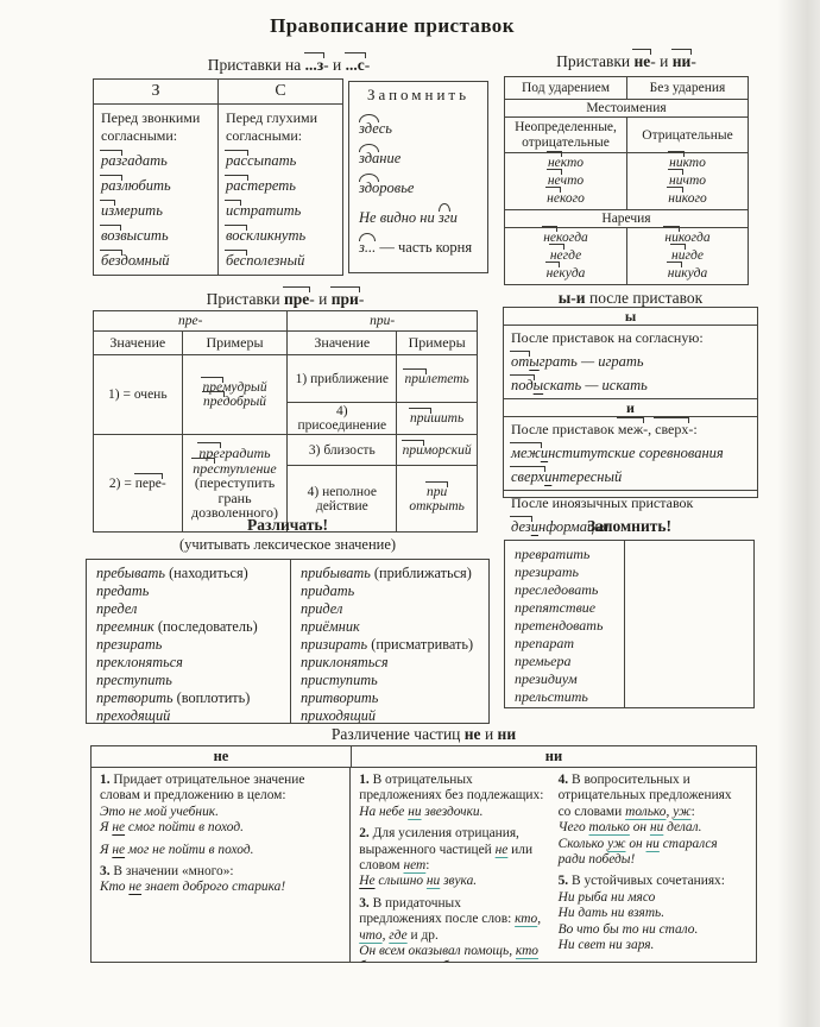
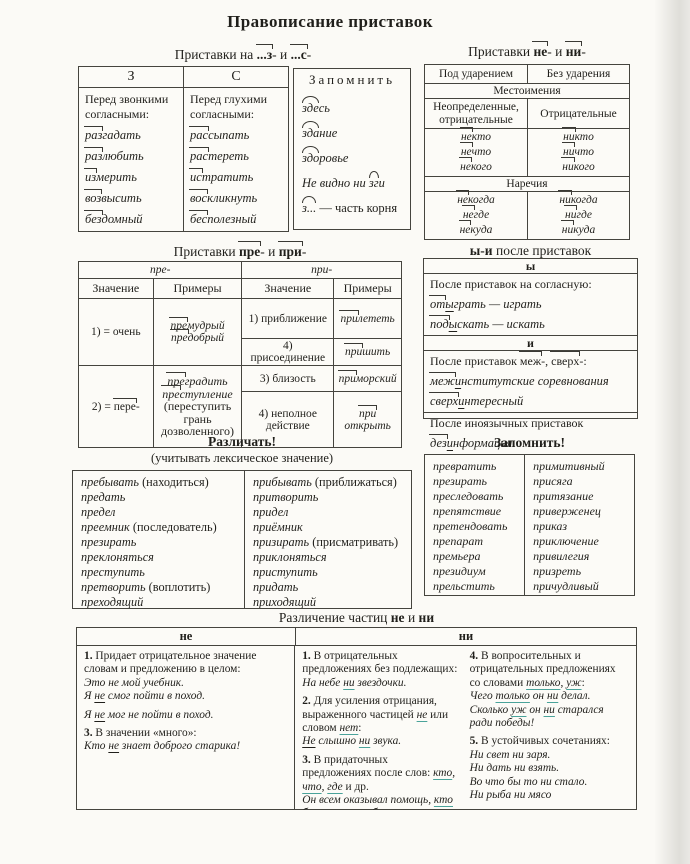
  Правописание приставок
  Приставки на ...з- и ...с-
  З
  С
  Перед звонкими согласными:
  разгадать
  разлюбить
  измерить
  возвысить
  бездомный
  Перед глухими согласными:
  рассыпать
  растереть
  истратить
  воскликнуть
  бесполезный
  Запомнить
  здесь
  здание
  здоровье
  Не видно ни зги
  з... — часть корня
  Приставки не- и ни-
  Под ударением	Без ударения
  Местоимения
  Неопределенные, отрицательные	Отрицательные
  нектонечтонекого	никтоничтоникого
  Наречия
  некогданегденекуда	никогданигденикуда
  Приставки пре- и при-
  пре-	при-
  Значение	Примеры	Значение	Примеры
  1) = очень	премудрыйпредобрый	1) приближение	прилететь
  4) присоединение	пришить
  2) = пере-	преградитьпреступление (переступить грань дозволенного)	3) близость	приморский
  4) неполное действие	приоткрыть
  ы-и после приставок
  ы
  После приставок на согласную:
  отыграть — играть
  подыскать — искать
  и
  После приставок меж-, сверх-:
  межинститутские соревнования
  сверхинтересный
  После иноязычных приставок
  дезинформация
  Различать!
  (учитывать лексическое значение)
  пребывать (находиться)
  предать
  предел
  преемник (последователь)
  презирать
  преклоняться
  преступить
  претворить (воплотить)
  преходящий
  прибывать (приближаться)
- придать
+ притворить
  придел
  приёмник
  призирать (присматривать)
  приклоняться
  приступить
- притворить
+ придать
  приходящий
  Запомнить!
  превратить
  презирать
  преследовать
  препятствие
  претендовать
  препарат
  премьера
  президиум
  прельстить
+ примитивный
+ присяга
+ притязание
+ приверженец
+ приказ
+ приключение
+ привилегия
+ призреть
+ причудливый
  Различение частиц не и ни
  не
  ни
  1. Придает отрицательное значение словам и предложению в целом:
  Это не мой учебник.
  Я не смог пойти в поход.
  Я не мог не пойти в поход.
  3. В значении «много»:
  Кто не знает доброго старика!
  1. В отрицательных предложениях без подлежащих:
  На небе ни звездочки.
  2. Для усиления отрицания, выраженного частицей не или словом нет:
  Не слышно ни звука.
  3. В придаточных предложениях после слов: кто, что, где и др.
  4. В вопросительных и отрицательных предложениях со словами только, уж:
  Чего только он ни делал.
  Сколько уж он ни старался ради победы!
  5. В устойчивых сочетаниях:
- Ни рыба ни мясо
+ Ни свет ни заря.
  Ни дать ни взять.
  Во что бы то ни стало.
- Ни свет ни заря.
+ Ни рыба ни мясо
